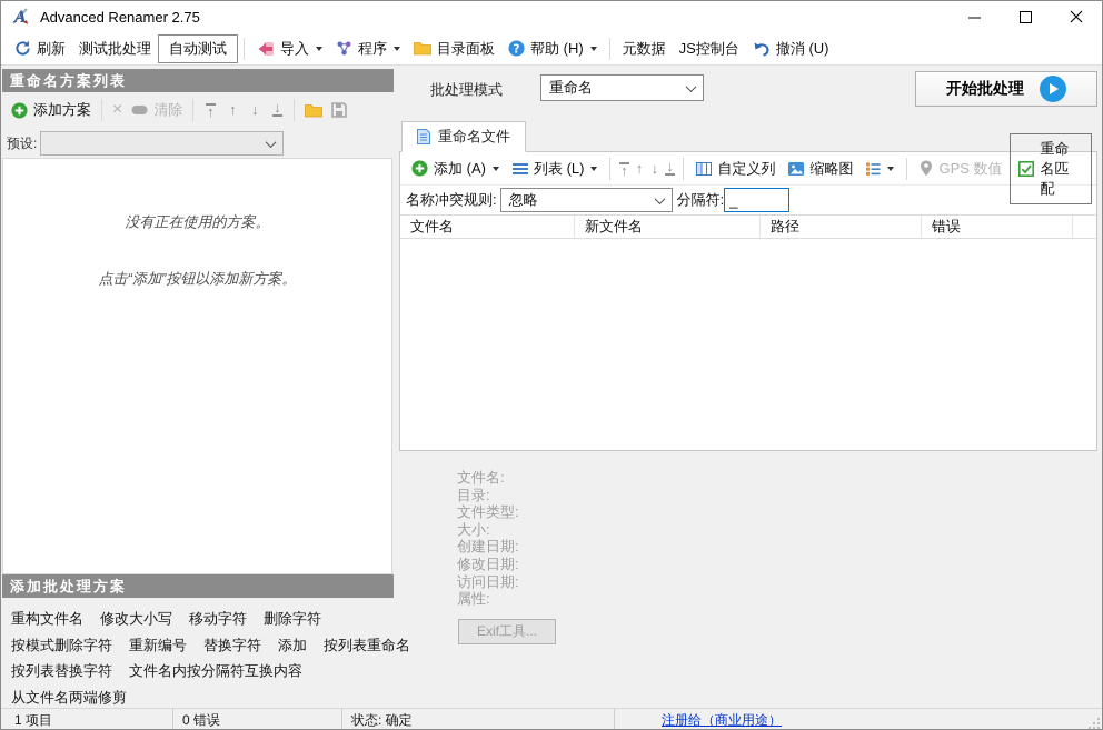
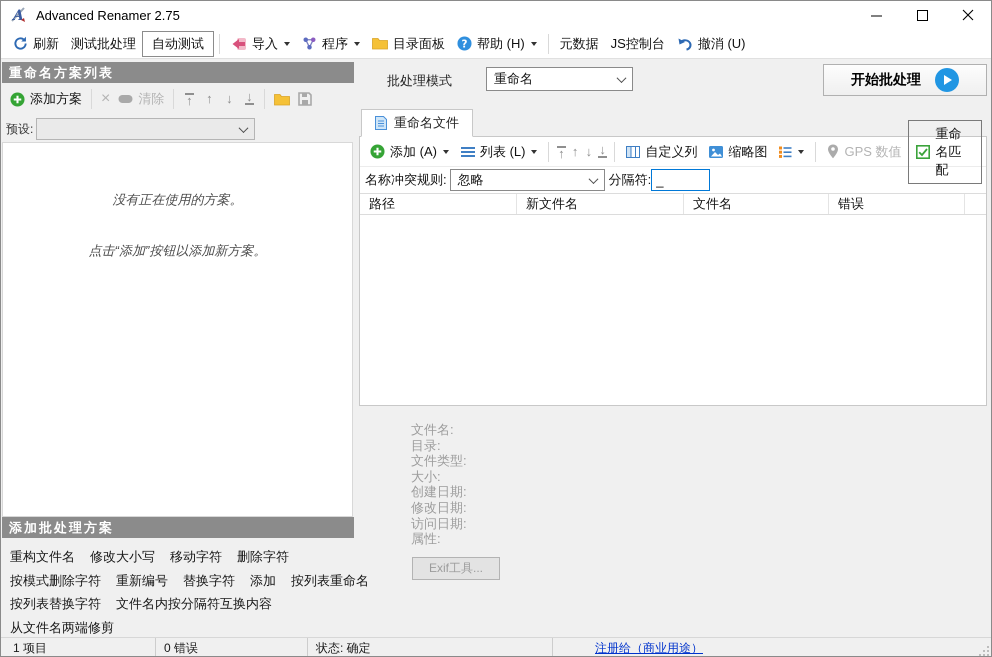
  A
  Advanced Renamer 2.75
  刷新
  测试批处理
  自动测试
  导入
  程序
  目录面板
  ?
  帮助 (H)
  元数据
  JS控制台
  撤消 (U)
  重命名方案列表
  添加方案
  ×
  清除
  ↑
  ↑
  ↓
  ↓
  预设:
  没有正在使用的方案。
  点击“添加”按钮以添加新方案。
  添加批处理方案
  重构文件名
  修改大小写
  移动字符
  删除字符
  按模式删除字符
  重新编号
  替换字符
  添加
  按列表重命名
  按列表替换字符
  文件名内按分隔符互换内容
  从文件名两端修剪
  批处理模式
  重命名
  开始批处理
  重命名文件
  添加 (A)
  列表 (L)
  ↑
  ↑
  ↓
  ↓
  自定义列
  缩略图
  GPS 数值
  重命名匹配
  名称冲突规则:
  忽略
  分隔符:
  _
- 文件名
+ 路径
  新文件名
- 路径
+ 文件名
  错误
  文件名:
  目录:
  文件类型:
  大小:
  创建日期:
  修改日期:
  访问日期:
  属性:
  Exif工具...
  1 项目
  0 错误
  状态: 确定
  注册给（商业用途）
